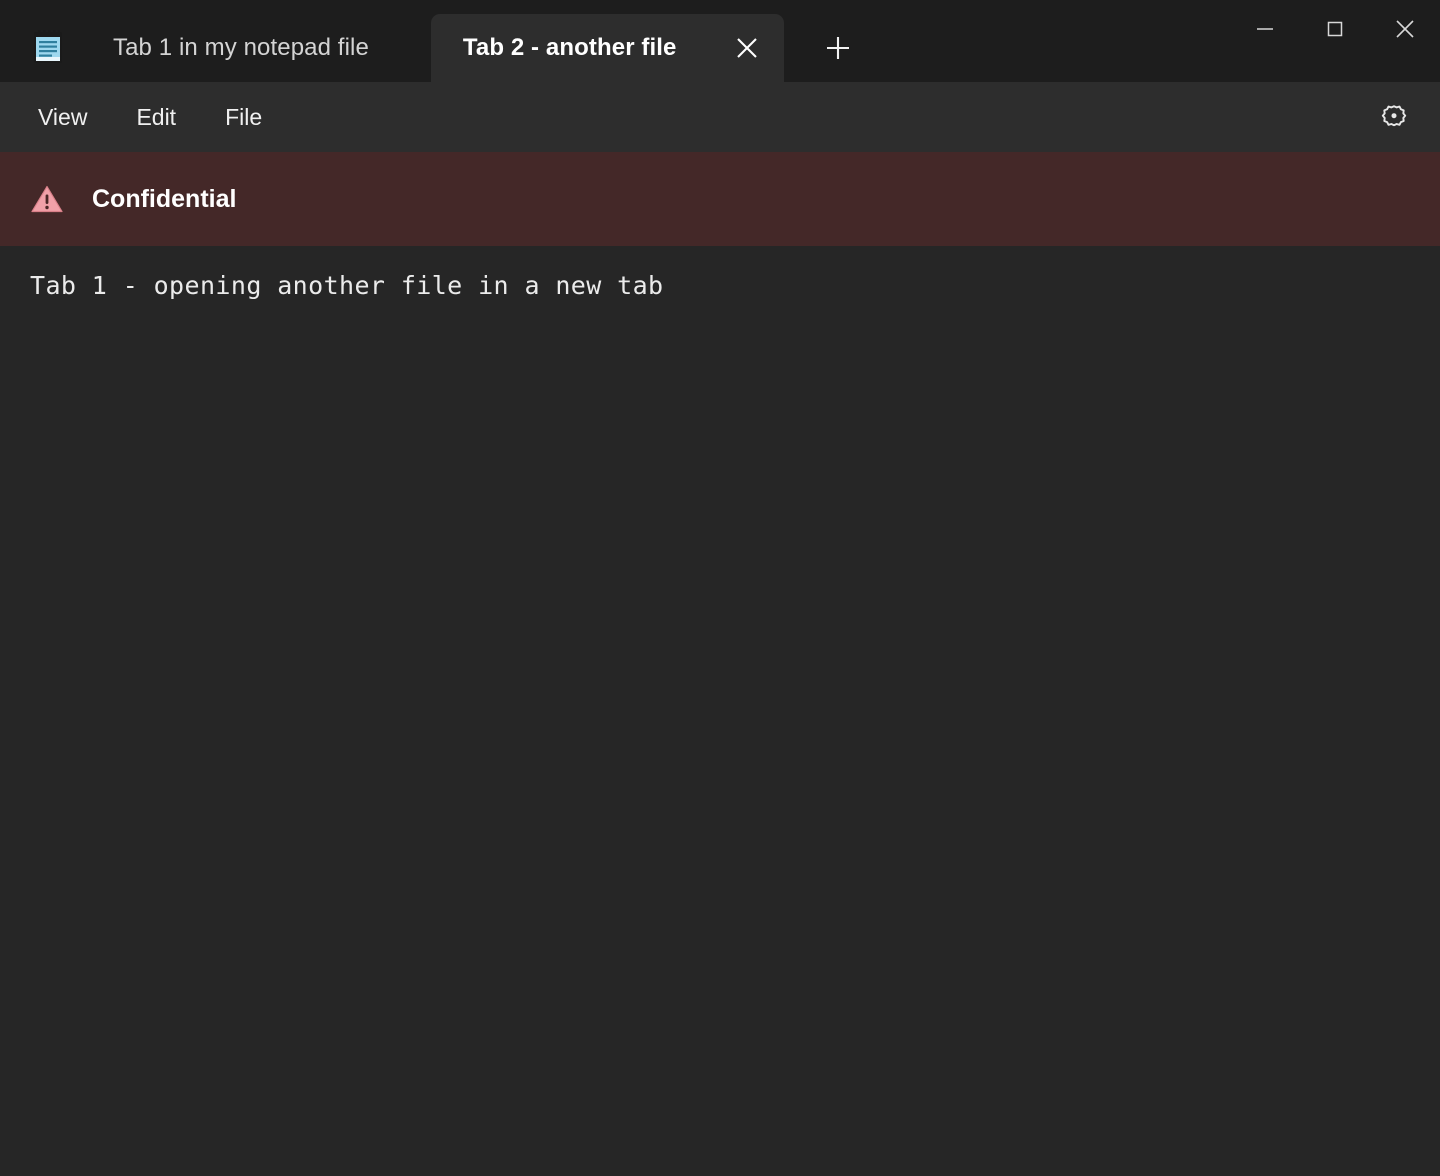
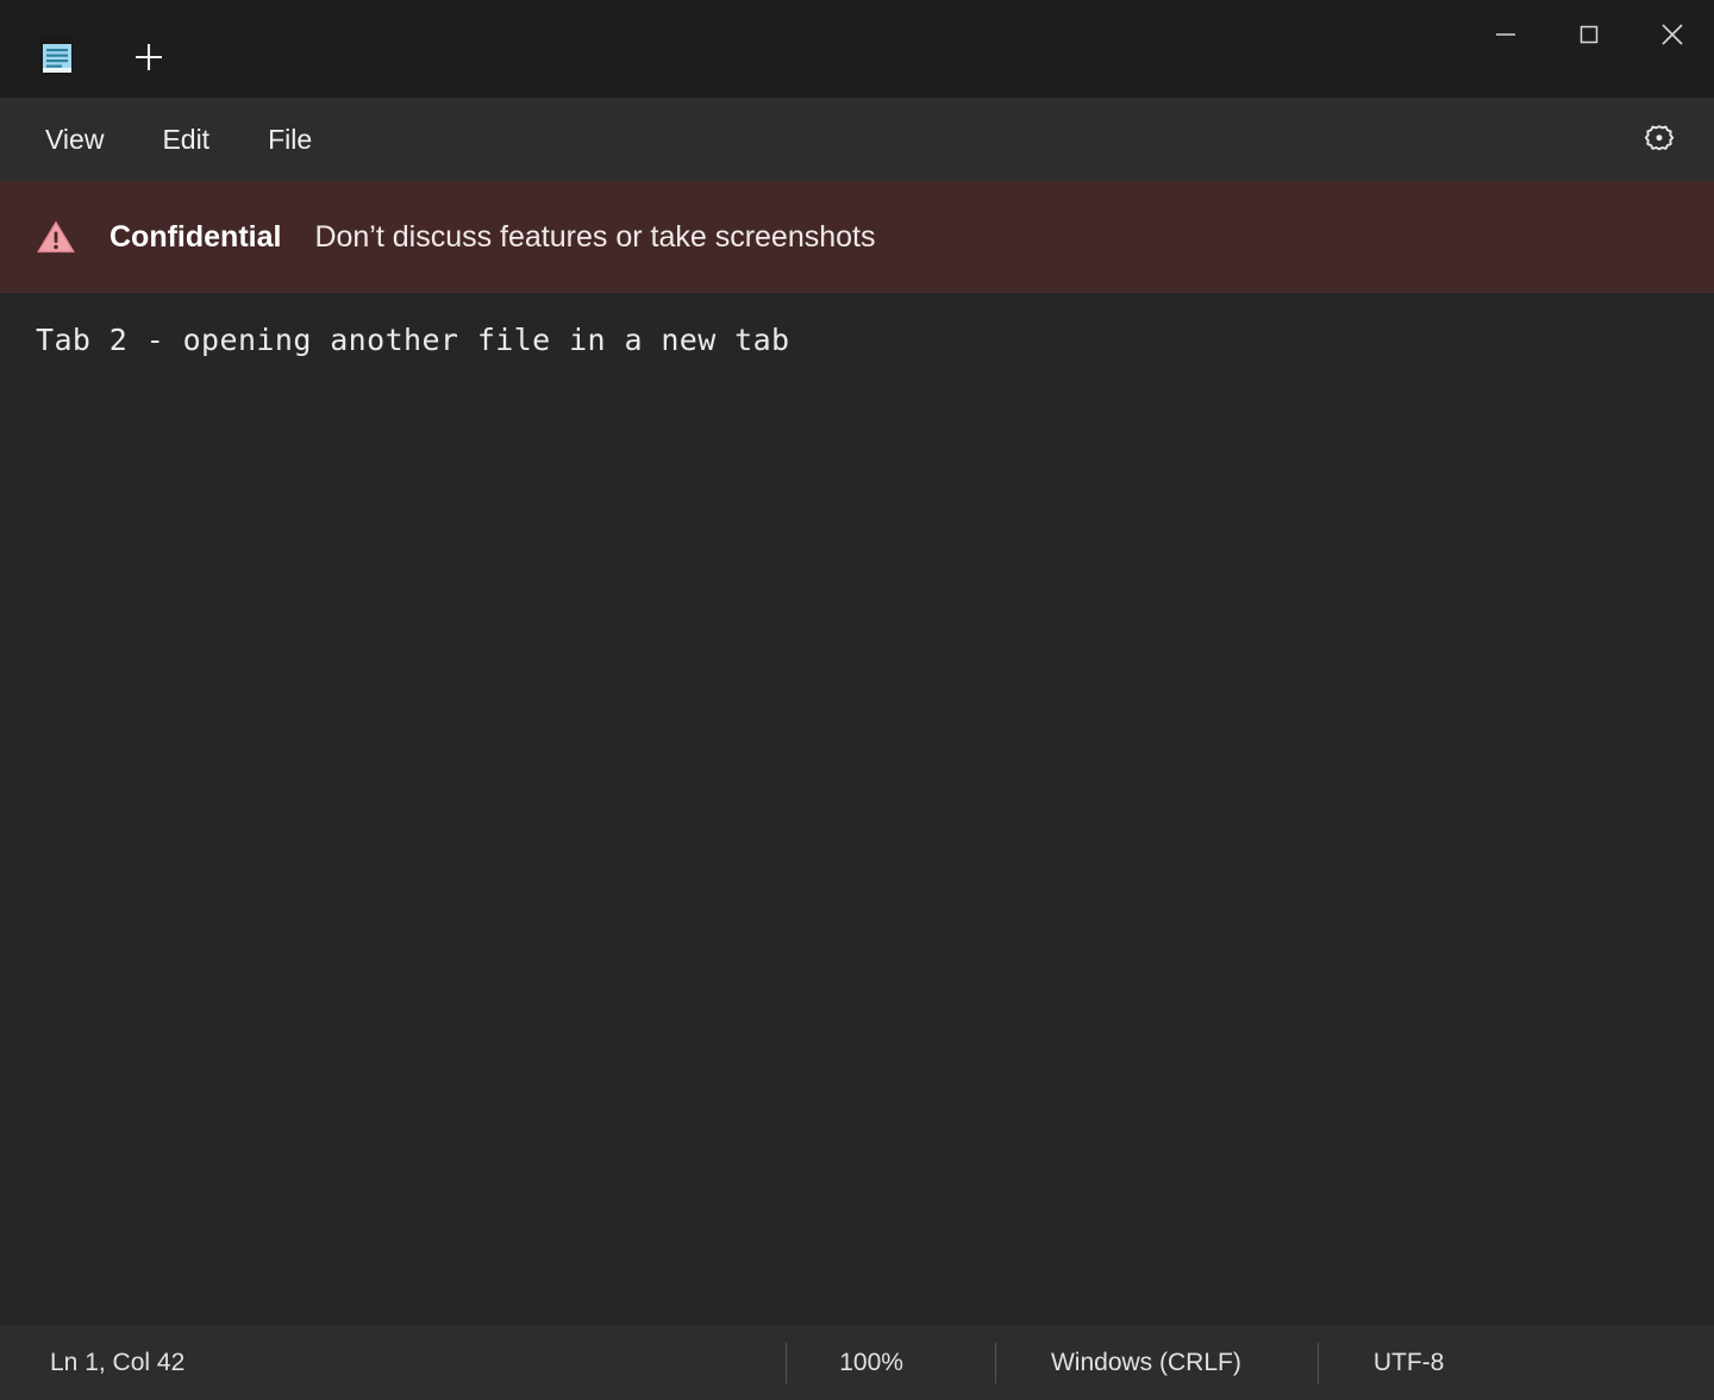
- Tab 1 in my notepad file
- Tab 2 - another file
  View
  Edit
  File
  Confidential
+ Don’t discuss features or take screenshots
- Tab 1 - opening another file in a new tab
+ Tab 2 - opening another file in a new tab
+ Ln 1, Col 42
+ 100%
+ Windows (CRLF)
+ UTF-8
